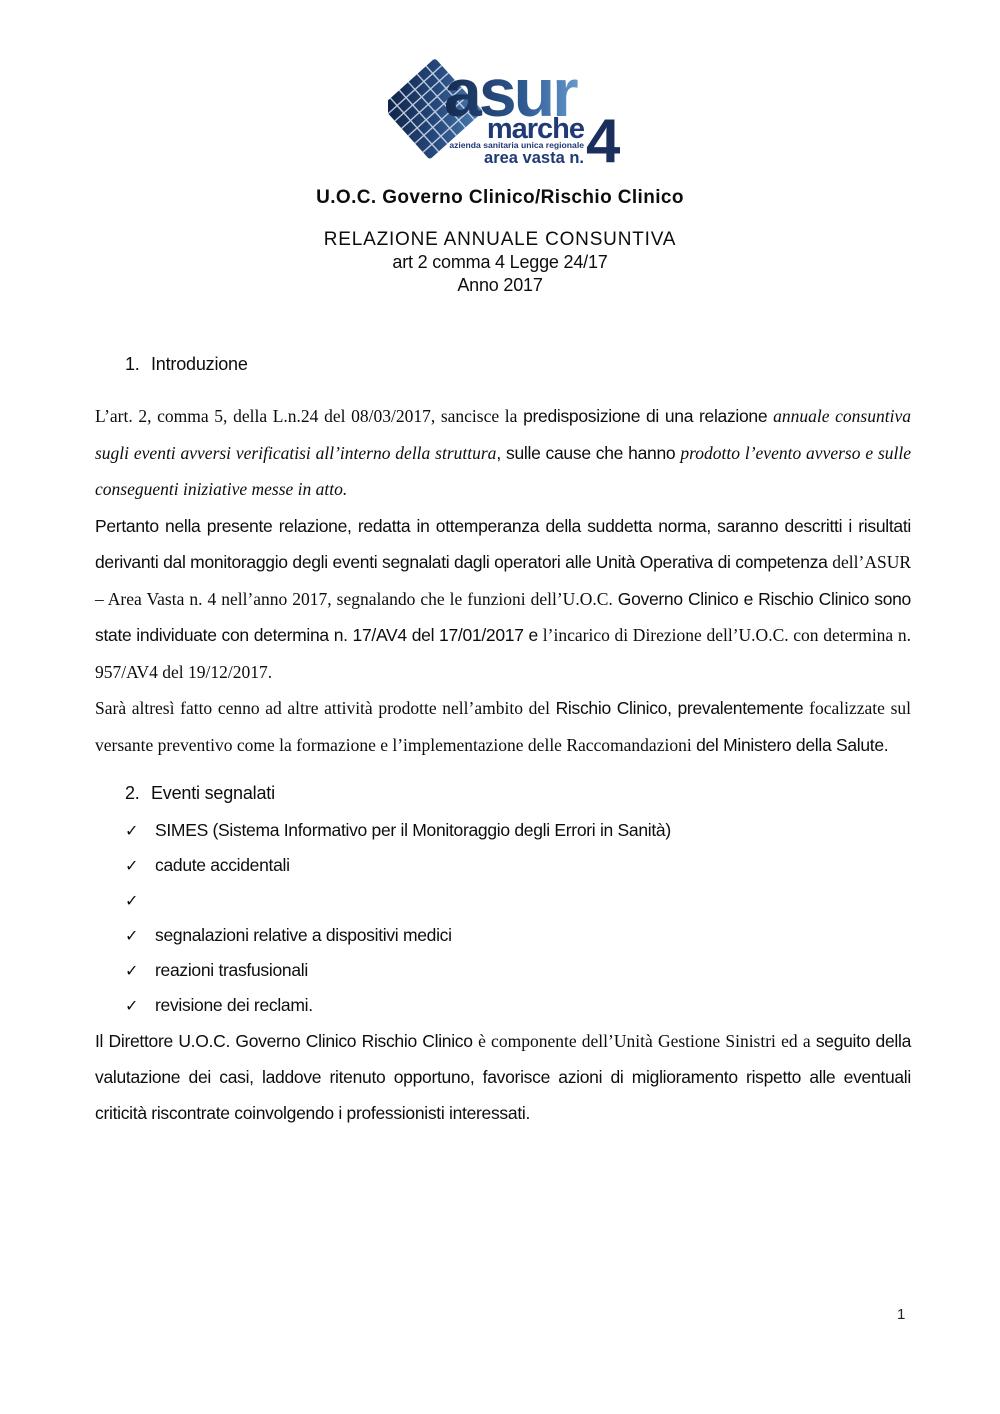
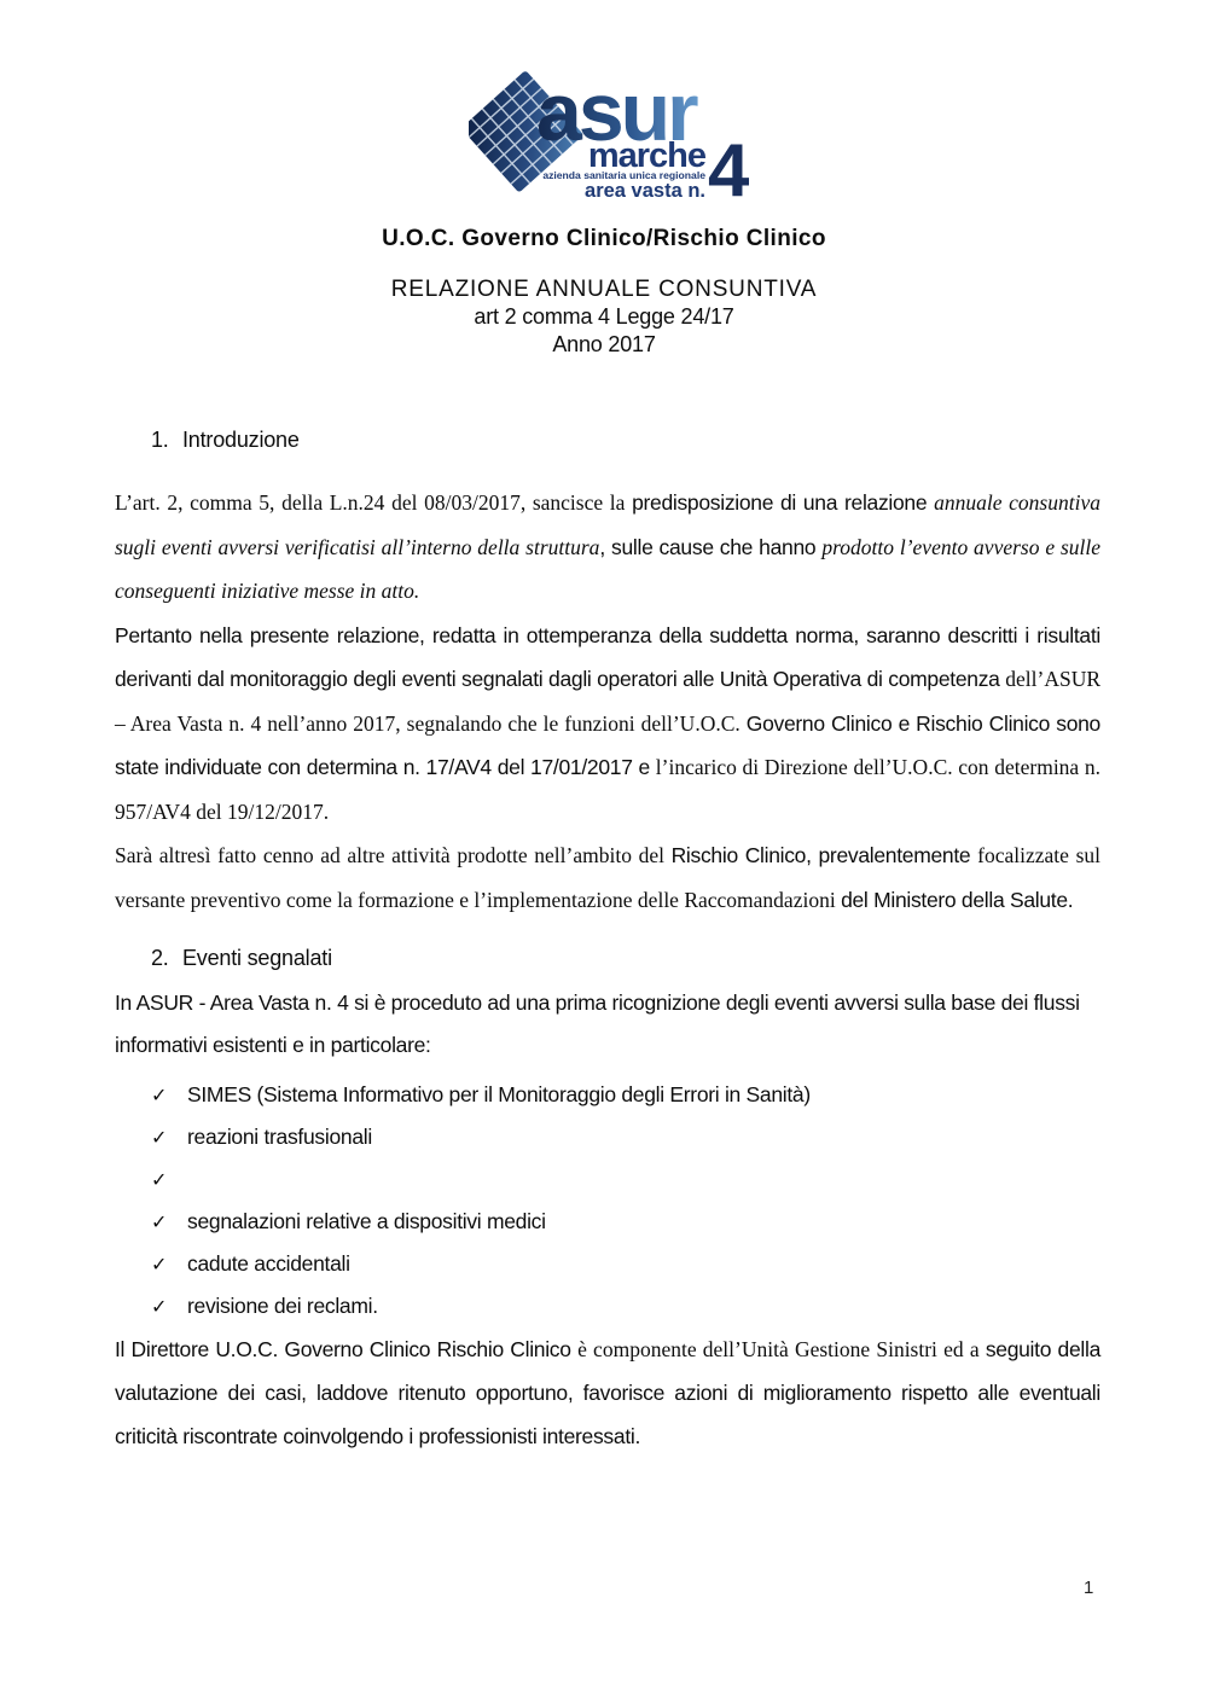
  asur
  marche
  azienda sanitaria unica regionale
  area vasta n.
  4
  U.O.C. Governo Clinico/Rischio Clinico
  RELAZIONE ANNUALE CONSUNTIVA
  art 2 comma 4 Legge 24/17
  Anno 2017
  1. Introduzione
  L’art. 2, comma 5, della L.n.24 del 08/03/2017, sancisce la predisposizione di una relazione annuale consuntiva sugli eventi avversi verificatisi all’interno della struttura, sulle cause che hanno prodotto l’evento avverso e sulle conseguenti iniziative messe in atto.
  Pertanto nella presente relazione, redatta in ottemperanza della suddetta norma, saranno descritti i risultati derivanti dal monitoraggio degli eventi segnalati dagli operatori alle Unità Operativa di competenza dell’ASUR – Area Vasta n. 4 nell’anno 2017, segnalando che le funzioni dell’U.O.C. Governo Clinico e Rischio Clinico sono state individuate con determina n. 17/AV4 del 17/01/2017 e l’incarico di Direzione dell’U.O.C. con determina n. 957/AV4 del 19/12/2017.
  Sarà altresì fatto cenno ad altre attività prodotte nell’ambito del Rischio Clinico, prevalentemente focalizzate sul versante preventivo come la formazione e l’implementazione delle Raccomandazioni del Ministero della Salute.
  2. Eventi segnalati
+ In ASUR - Area Vasta n. 4 si è proceduto ad una prima ricognizione degli eventi avversi sulla base dei flussi informativi esistenti e in particolare:
  ✓
  SIMES (Sistema Informativo per il Monitoraggio degli Errori in Sanità)
  ✓
- cadute accidentali
+ reazioni trasfusionali
  ✓
  ✓
  segnalazioni relative a dispositivi medici
  ✓
- reazioni trasfusionali
+ cadute accidentali
  ✓
  revisione dei reclami.
  Il Direttore U.O.C. Governo Clinico Rischio Clinico è componente dell’Unità Gestione Sinistri ed a seguito della valutazione dei casi, laddove ritenuto opportuno, favorisce azioni di miglioramento rispetto alle eventuali criticità riscontrate coinvolgendo i professionisti interessati.
  1
